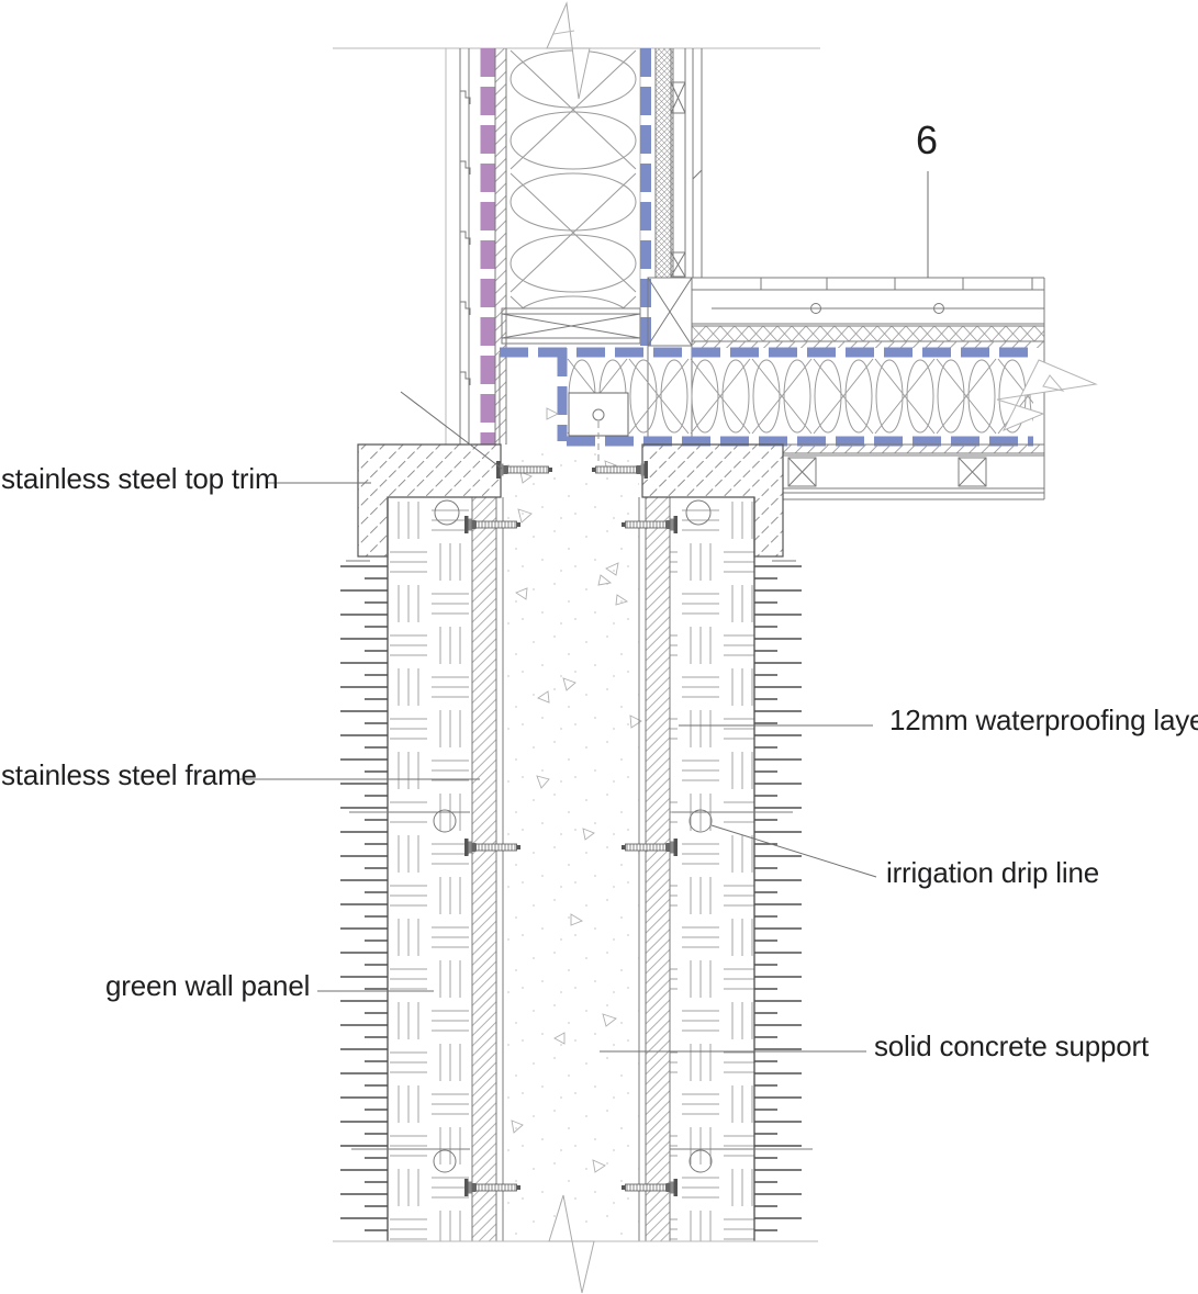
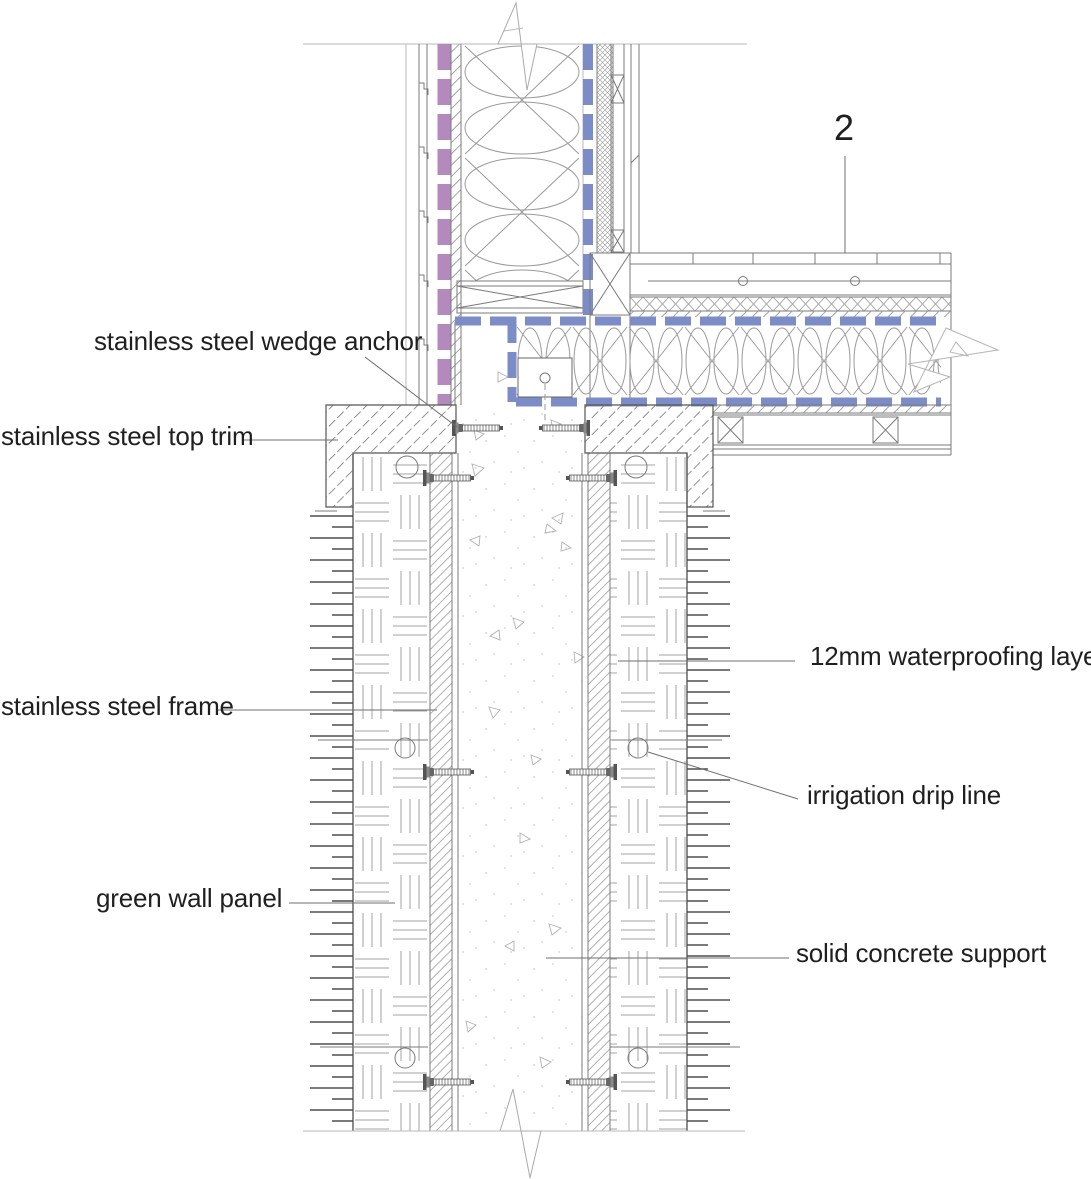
- 6
+ 2
+ stainless steel wedge anchor
  stainless steel top trim
  stainless steel frame
  green wall panel
  12mm waterproofing laye
  irrigation drip line
  solid concrete support
